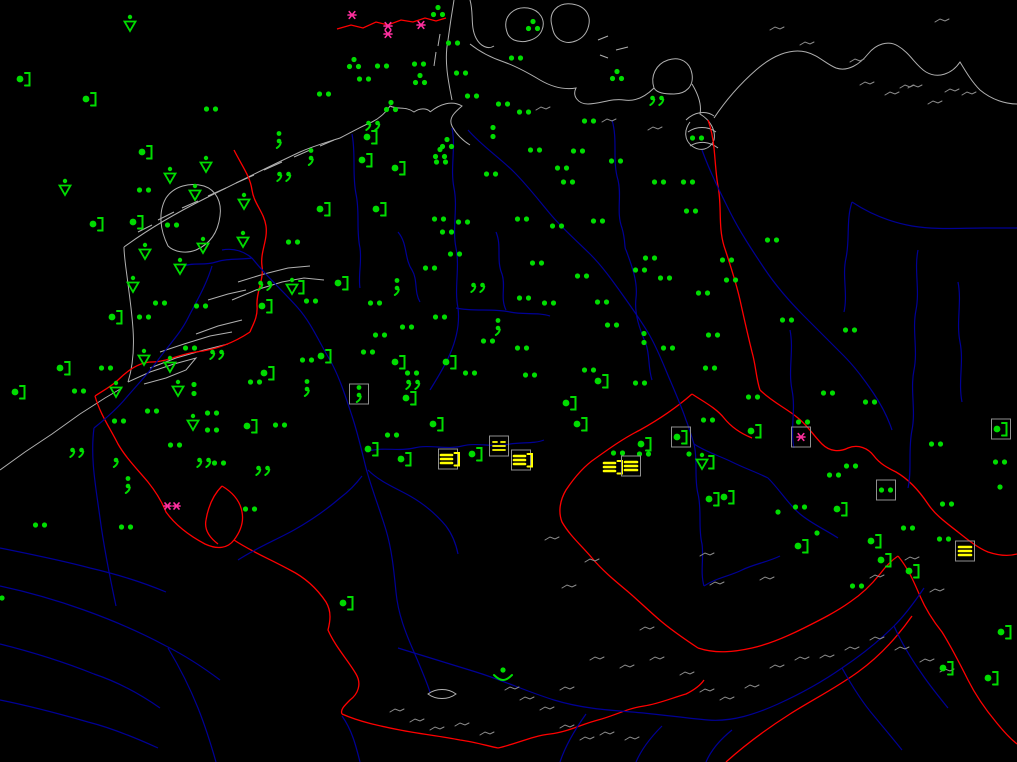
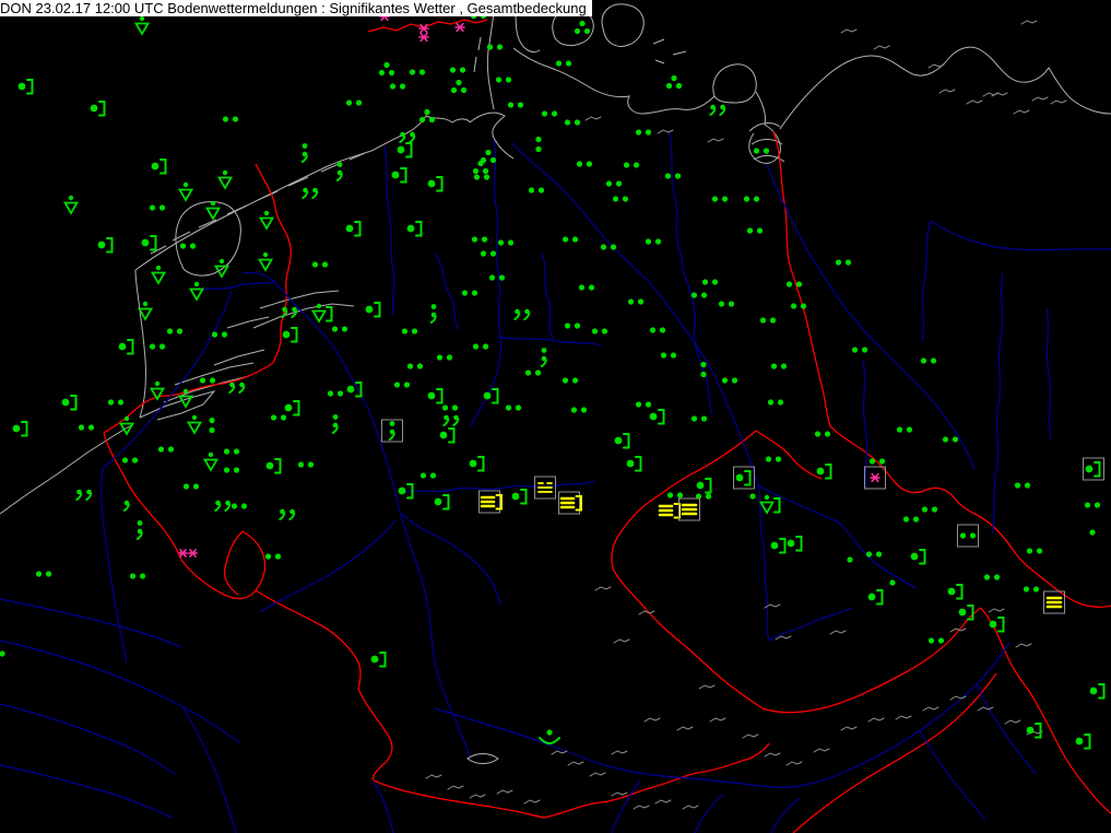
+ DON 23.02.17 12:00 UTC Bodenwettermeldungen : Signifikantes Wetter , Gesamtbedeckung
